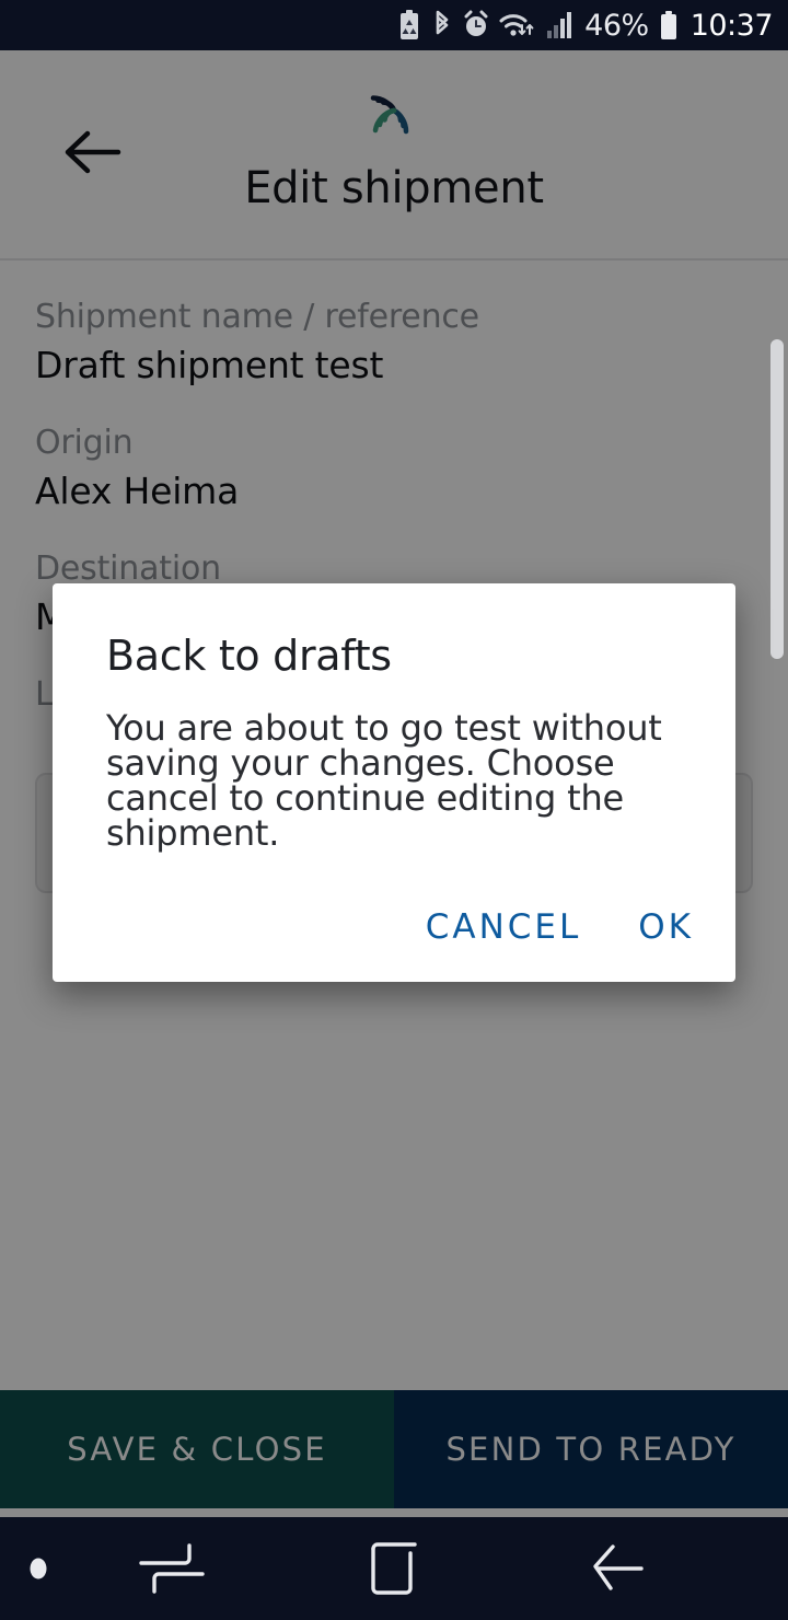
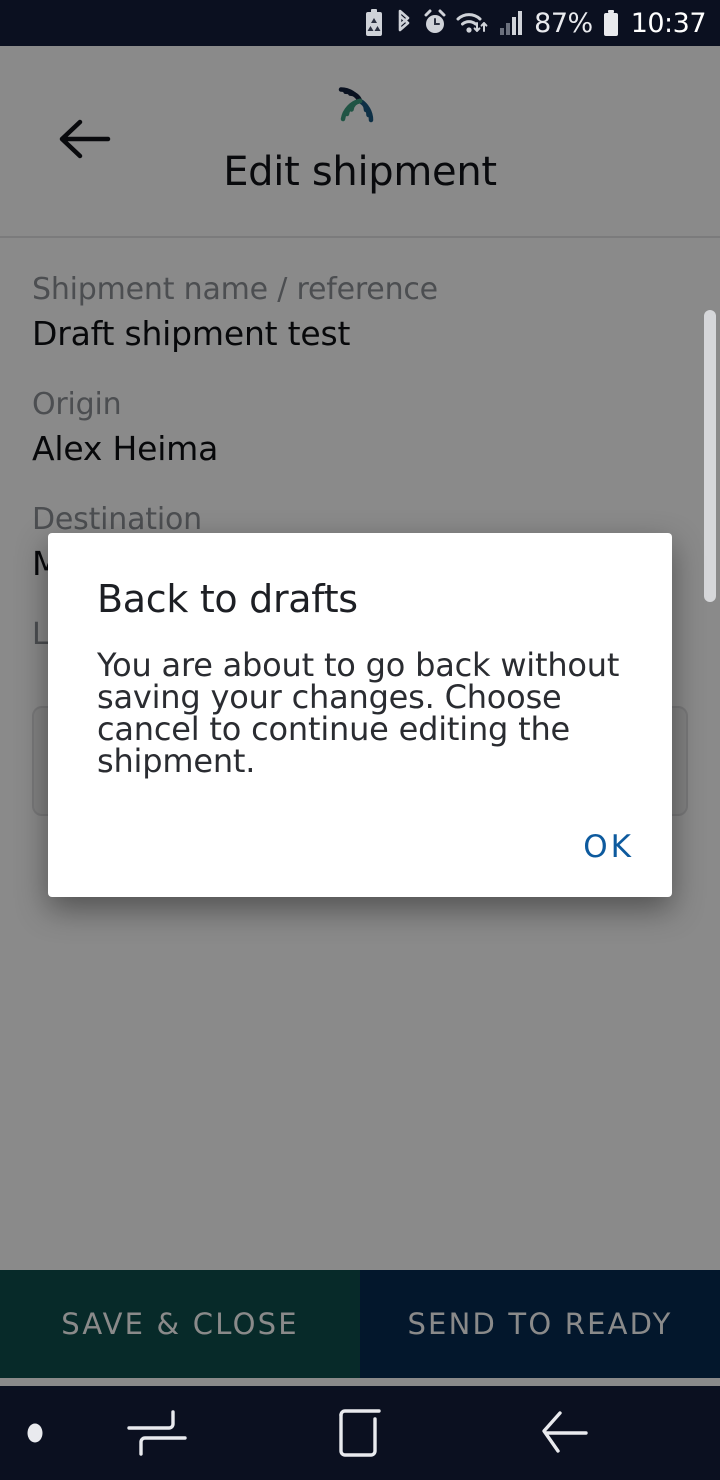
- 46%
+ 87%
  10:37
  Edit shipment
  Shipment name / reference
  Draft shipment test
  Origin
  Alex Heima
  Destination
  M
  L
  SAVE & CLOSE
  SEND TO READY
  Back to drafts
- You are about to go test without saving your changes. Choose cancel to continue editing the shipment.
+ You are about to go back without saving your changes. Choose cancel to continue editing the shipment.
- CANCEL
  OK
